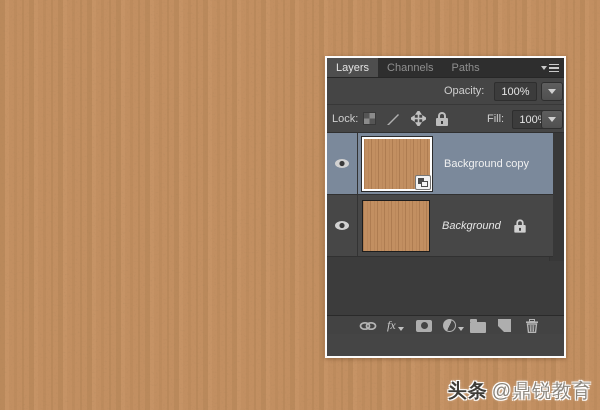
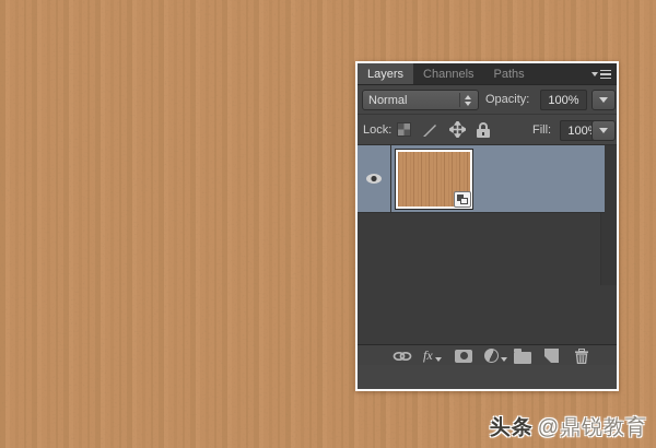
  Layers
  Channels
  Paths
+ Normal
  Opacity:
  100%
  Lock:
  Fill:
  100
- Background copy
- Background
  fx
  头条
  @鼎锐教育
